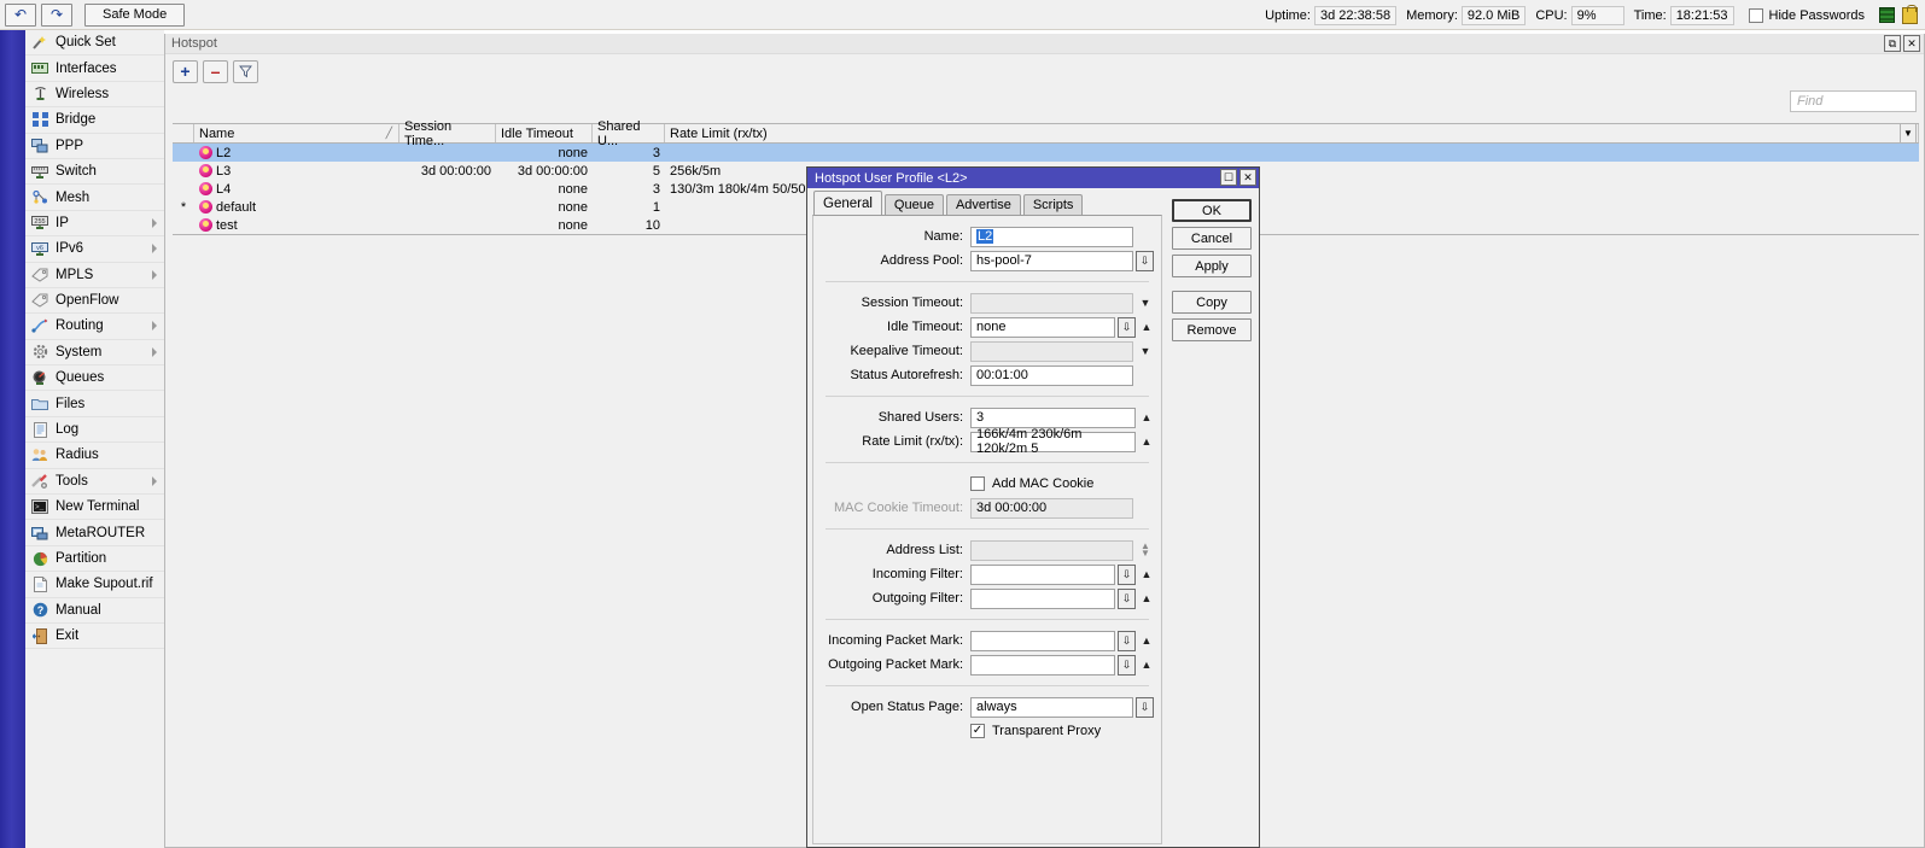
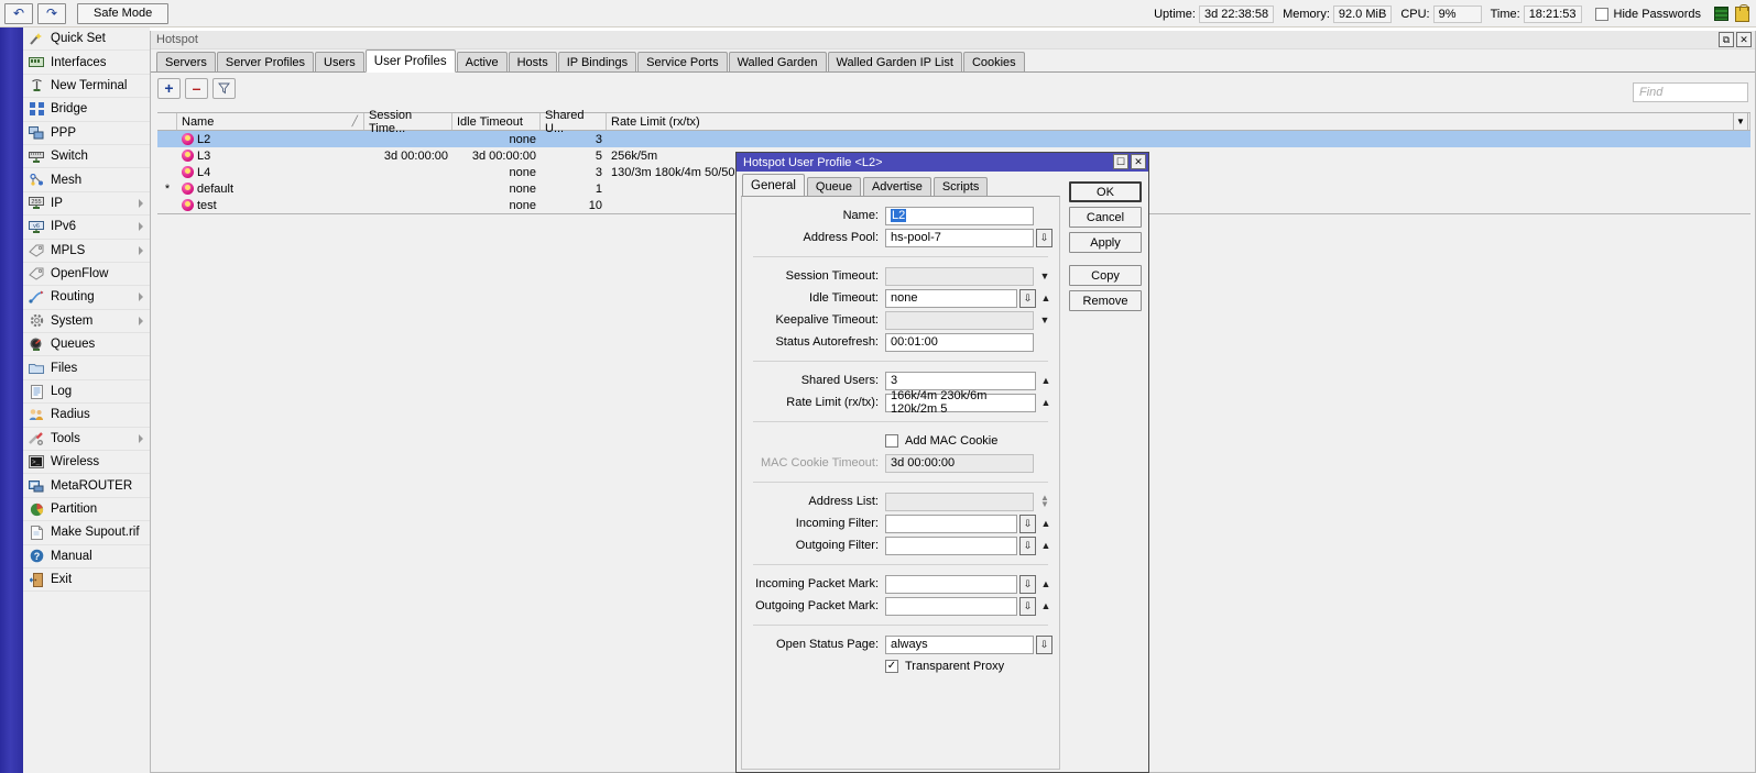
  ↶
  ↷
  Safe Mode
  Uptime:
  3d 22:38:58
  Memory:
  92.0 MiB
  CPU:
  9%
  Time:
  18:21:53
  Hide Passwords
  Quick Set
  Interfaces
- Wireless
+ New Terminal
  Bridge
  PPP
  Switch
  Mesh
  IP
  IPv6
  MPLS
  OpenFlow
  Routing
  System
  Queues
  Files
  Log
  Radius
  Tools
- New Terminal
+ Wireless
  MetaROUTER
  Partition
  Make Supout.rif
  ?
  Manual
  Exit
  Hotspot
  ⧉
  ✕
+ Servers
+ Server Profiles
+ Users
+ User Profiles
+ Active
+ Hosts
+ IP Bindings
+ Service Ports
+ Walled Garden
+ Walled Garden IP List
+ Cookies
  +
  –
  Find
  Name
  ╱
  Session Time...
  Idle Timeout
  Shared U...
  Rate Limit (rx/tx)
  L2
  none
  3
  L3
  3d 00:00:00
  3d 00:00:00
  5
  256k/5m
  L4
  none
  3
  130/3m 180k/4m 50/50
  *
  default
  none
  1
  test
  none
  10
  ▼
  Hotspot User Profile <L2>
  ☐
  ✕
  General
  Queue
  Advertise
  Scripts
  Name:
  L2
  Address Pool:
  hs-pool-7
  ⇩
  Session Timeout:
  ▼
  Idle Timeout:
  none
  ⇩
  ▲
  Keepalive Timeout:
  ▼
  Status Autorefresh:
  00:01:00
  Shared Users:
  3
  ▲
  Rate Limit (rx/tx):
  166k/4m 230k/6m 120k/2m 5
  ▲
  Add MAC Cookie
  MAC Cookie Timeout:
  3d 00:00:00
  Address List:
  ▲
  ▼
  Incoming Filter:
  ⇩
  ▲
  Outgoing Filter:
  ⇩
  ▲
  Incoming Packet Mark:
  ⇩
  ▲
  Outgoing Packet Mark:
  ⇩
  ▲
  Open Status Page:
  always
  ⇩
  ✓
  Transparent Proxy
  OK
  Cancel
  Apply
  Copy
  Remove
